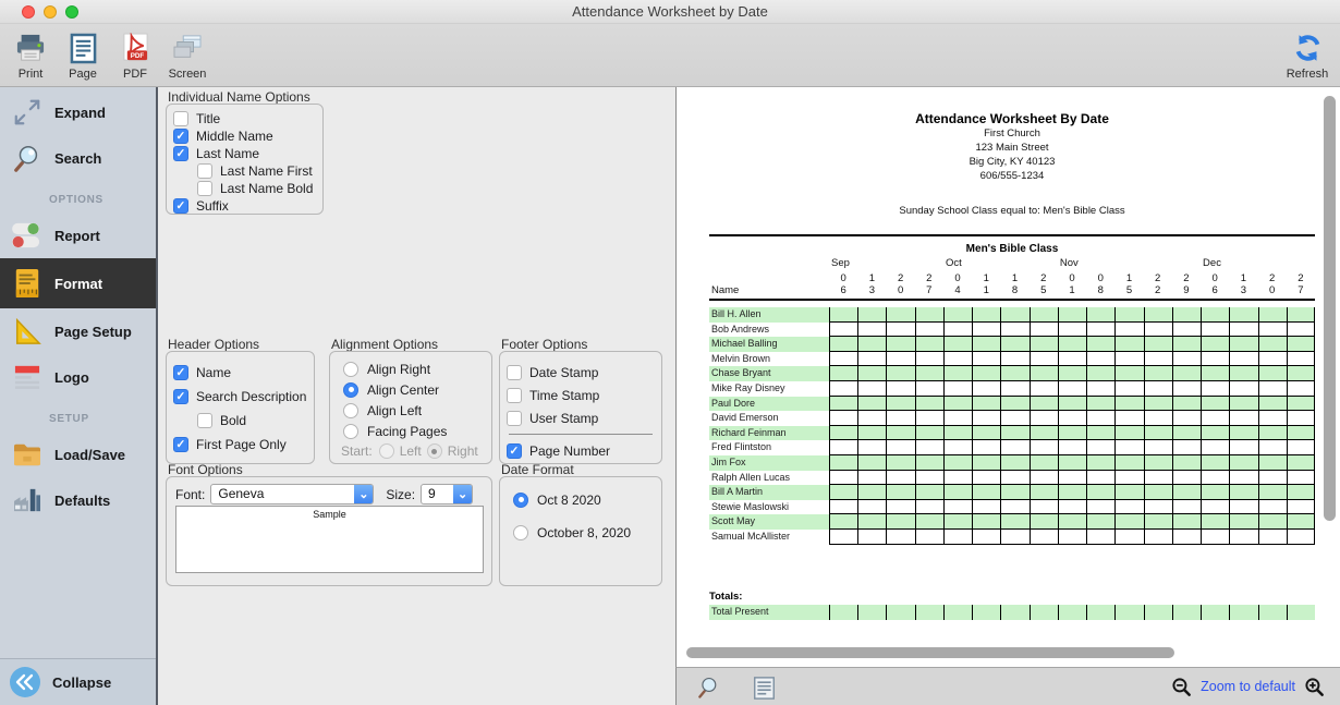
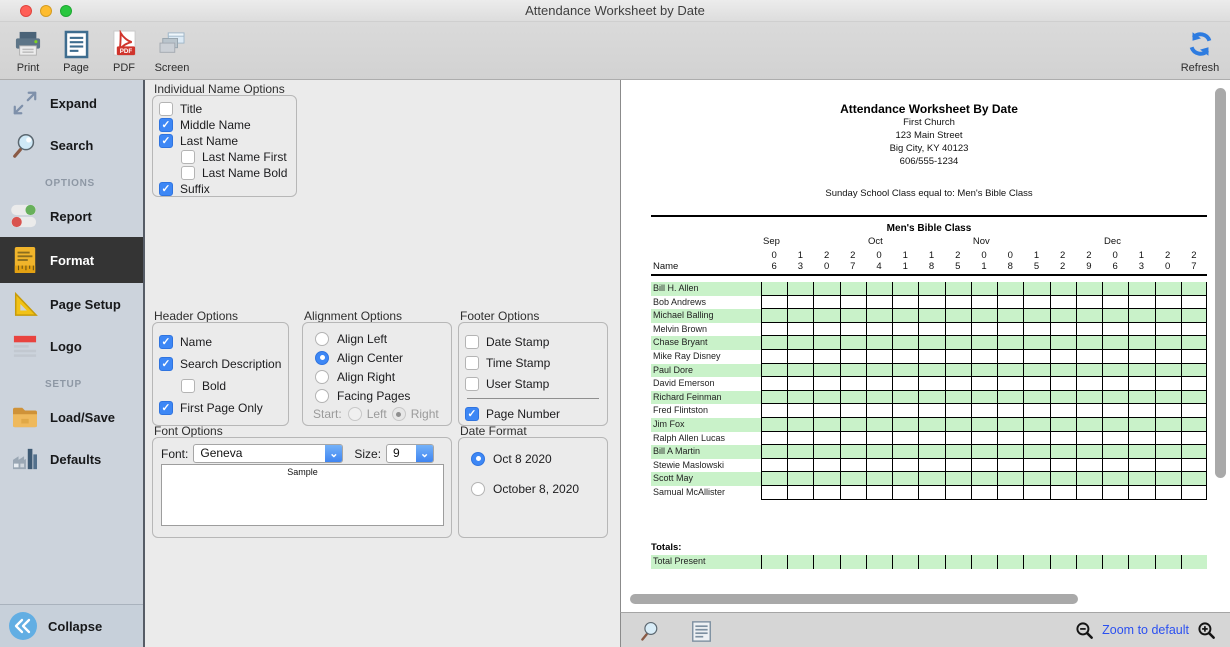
  Attendance Worksheet by Date
  Print
  Page
  PDF
  Screen
  Refresh
  Expand
  Search
  OPTIONS
  Report
  Format
  Page Setup
  Logo
  SETUP
  Load/Save
  Defaults
  Collapse
  Individual Name Options
  Title
  Middle Name
  Last Name
  Last Name First
  Last Name Bold
  Suffix
  Header Options
  Name
  Search Description
  Bold
  First Page Only
  Alignment Options
- Align Right
+ Align Left
  Align Center
- Align Left
+ Align Right
  Facing Pages
  Start:
  Left
  Right
  Footer Options
  Date Stamp
  Time Stamp
  User Stamp
  Page Number
  Font Options
  Font:
  Geneva
  ⌄
  Size:
  9
  ⌄
  Sample
  Date Format
  Oct 8 2020
  October 8, 2020
  Attendance Worksheet By Date
  First Church
  123 Main Street
  Big City, KY 40123
  606/555-1234
  Sunday School Class equal to: Men's Bible Class
  Men's Bible Class
  Sep
  Oct
  Nov
  Dec
  0
  6
  1
  3
  2
  0
  2
  7
  0
  4
  1
  1
  1
  8
  2
  5
  0
  1
  0
  8
  1
  5
  2
  2
  2
  9
  0
  6
  1
  3
  2
  0
  2
  7
  Name
  Bill H. Allen
  Bob Andrews
  Michael Balling
  Melvin Brown
  Chase Bryant
  Mike Ray Disney
  Paul Dore
  David Emerson
  Richard Feinman
  Fred Flintston
  Jim Fox
  Ralph Allen Lucas
  Bill A Martin
  Stewie Maslowski
  Scott May
  Samual McAllister
  Totals:
  Total Present
  Zoom to default
